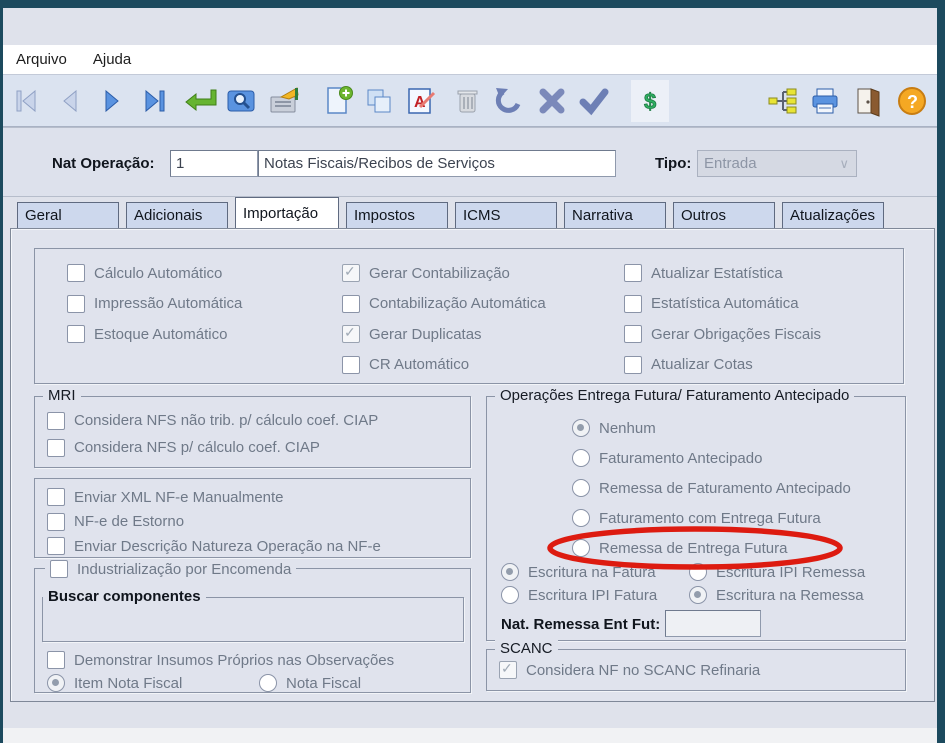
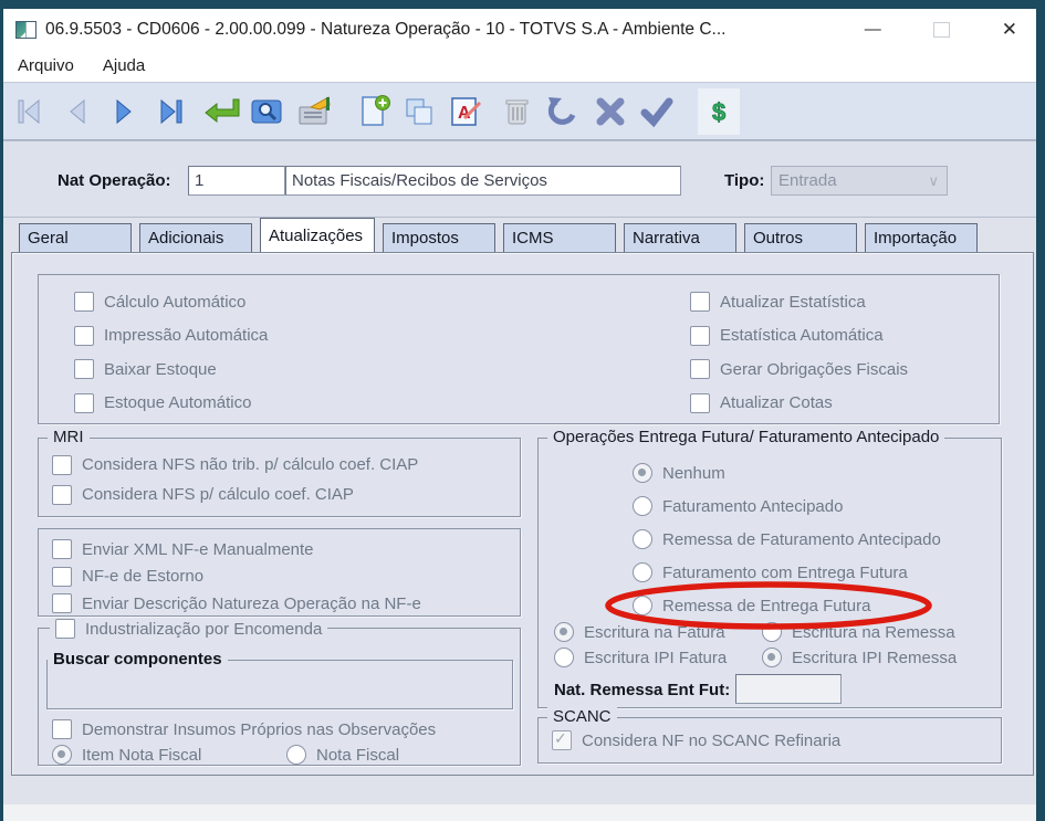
+ 06.9.5503 - CD0606 - 2.00.00.099 - Natureza Operação - 10 - TOTVS S.A - Ambiente C...
+ —
+ ✕
  Arquivo
  Ajuda
  A
  $
- ?
  Nat Operação:
  1
  Notas Fiscais/Recibos de Serviços
  Tipo:
  Entrada
  ∨
  Geral
  Adicionais
- Importação
+ Atualizações
  Impostos
  ICMS
  Narrativa
  Outros
- Atualizações
+ Importação
  Cálculo Automático
  Impressão Automática
+ Baixar Estoque
  Estoque Automático
- Gerar Contabilização
- Contabilização Automática
- Gerar Duplicatas
- CR Automático
  Atualizar Estatística
  Estatística Automática
  Gerar Obrigações Fiscais
  Atualizar Cotas
  MRI
  Considera NFS não trib. p/ cálculo coef. CIAP
  Considera NFS p/ cálculo coef. CIAP
  Enviar XML NF-e Manualmente
  NF-e de Estorno
  Enviar Descrição Natureza Operação na NF-e
  Industrialização por Encomenda
  Buscar componentes
  Demonstrar Insumos Próprios nas Observações
  Item Nota Fiscal
  Nota Fiscal
  Operações Entrega Futura/ Faturamento Antecipado
  Nenhum
  Faturamento Antecipado
  Remessa de Faturamento Antecipado
  Faturamento com Entrega Futura
  Remessa de Entrega Futura
  Escritura na Fatura
- Escritura IPI Remessa
+ Escritura na Remessa
  Escritura IPI Fatura
- Escritura na Remessa
+ Escritura IPI Remessa
  Nat. Remessa Ent Fut:
  SCANC
  Considera NF no SCANC Refinaria
